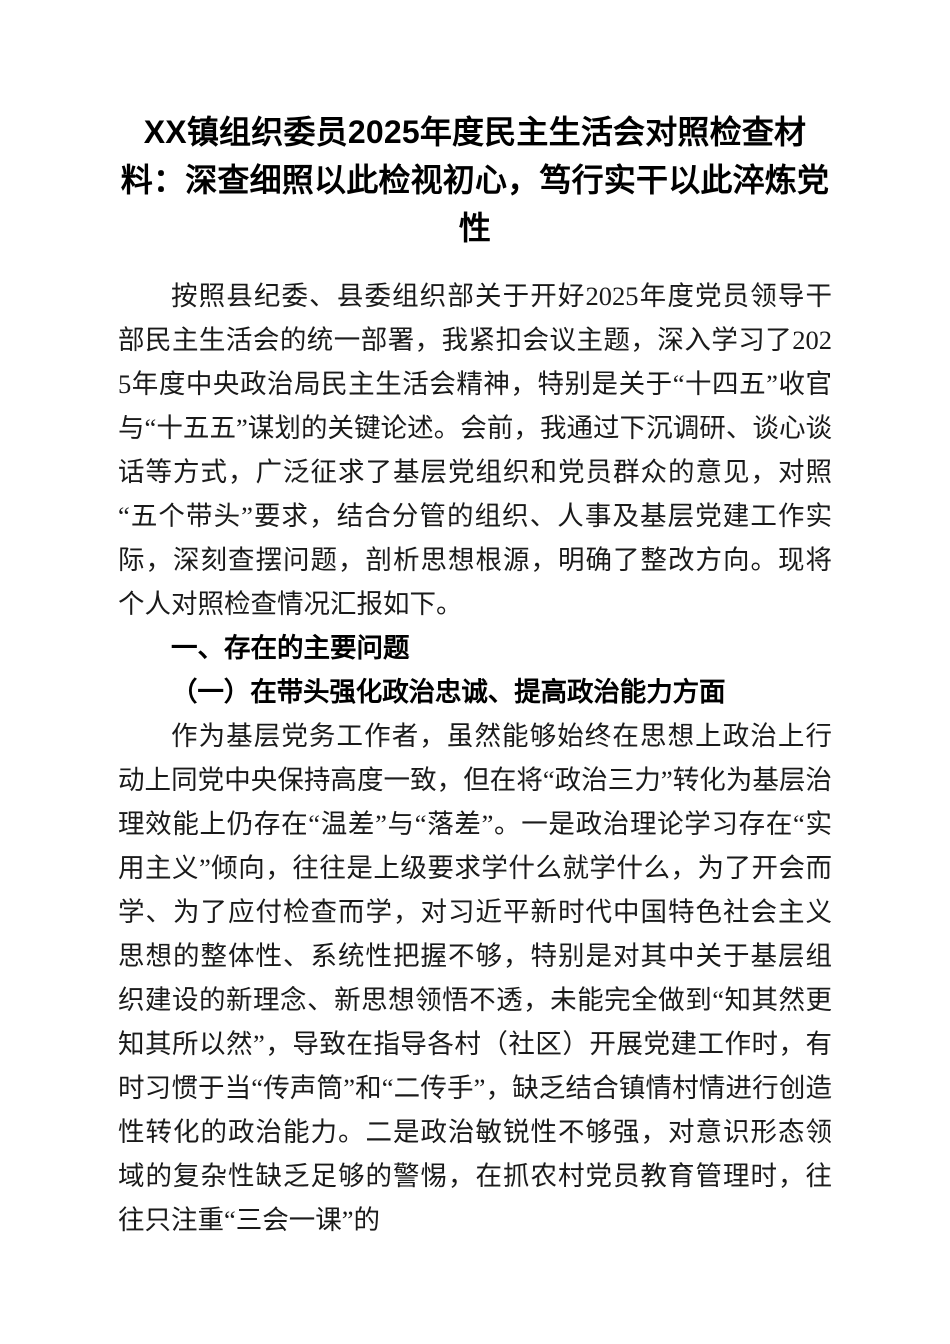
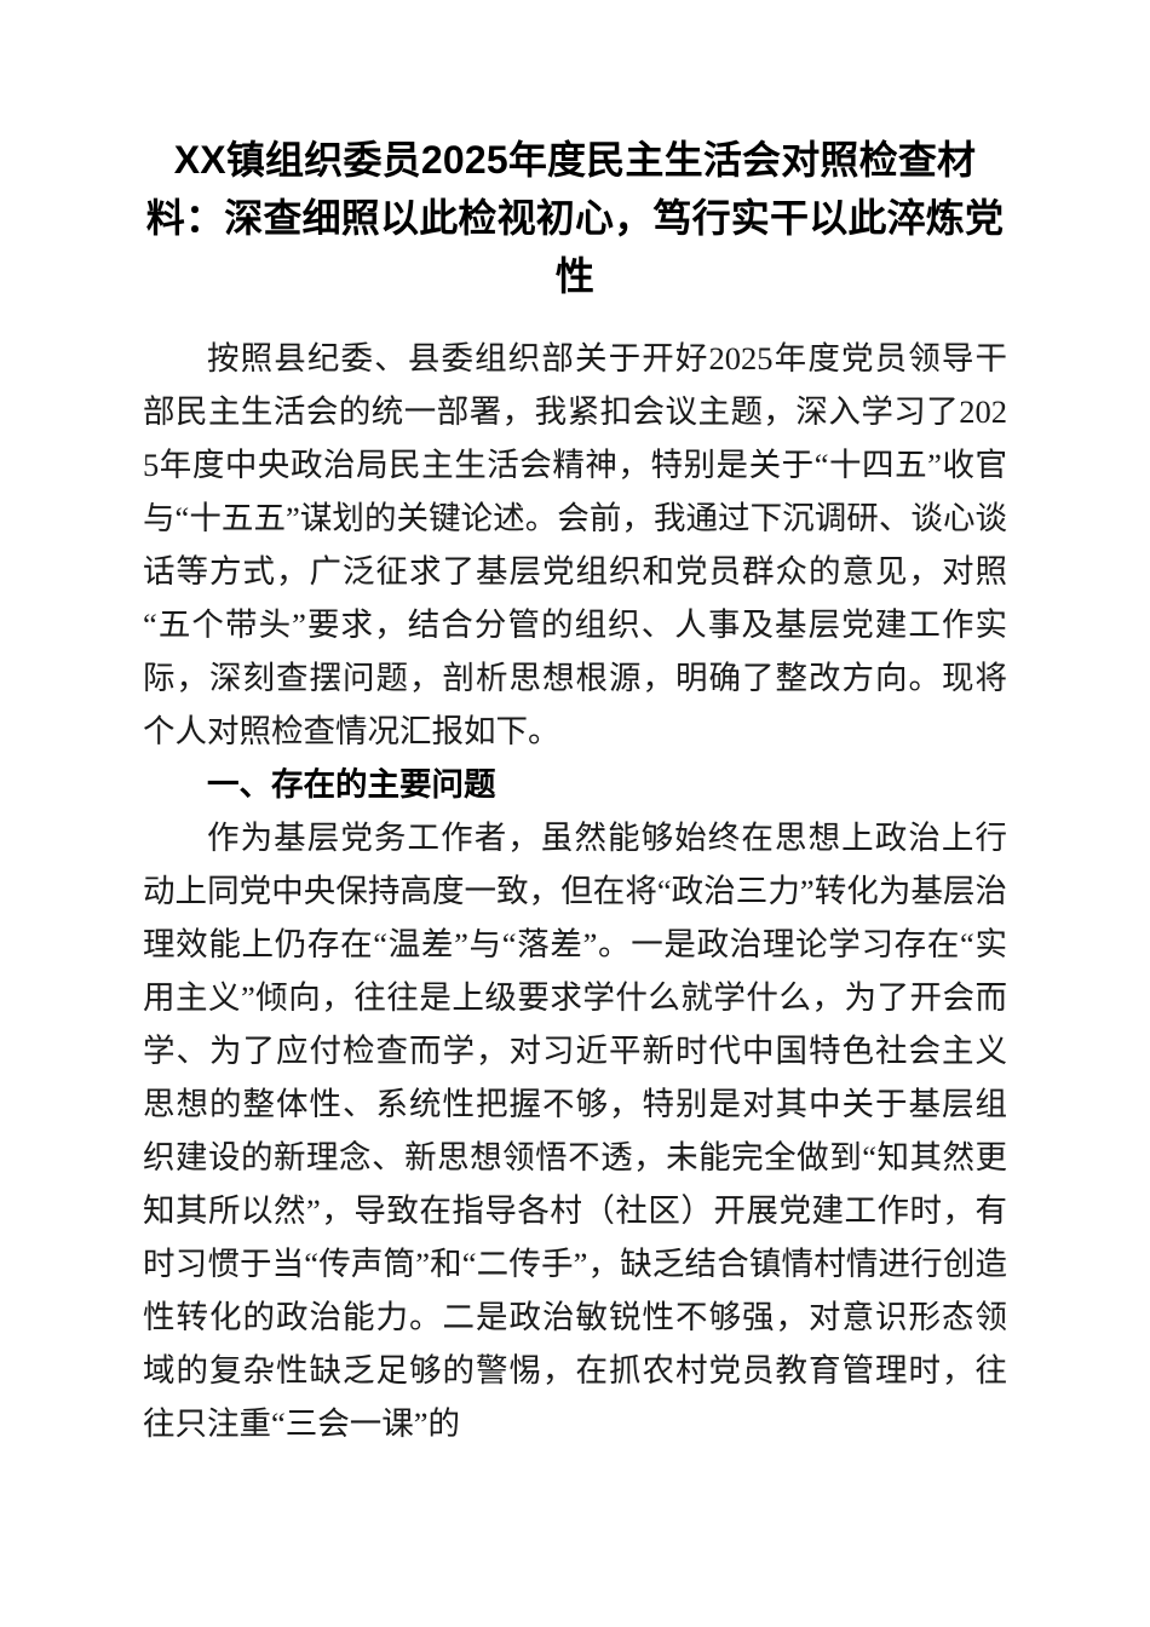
  XX镇组织委员2025年度民主生活会对照检查材料：深查细照以此检视初心，笃行实干以此淬炼党性
  按照县纪委、县委组织部关于开好2025年度党员领导干部民主生活会的统一部署，我紧扣会议主题，深入学习了2025年度中央政治局民主生活会精神，特别是关于“十四五”收官与“十五五”谋划的关键论述。会前，我通过下沉调研、谈心谈话等方式，广泛征求了基层党组织和党员群众的意见，对照“五个带头”要求，结合分管的组织、人事及基层党建工作实际，深刻查摆问题，剖析思想根源，明确了整改方向。现将个人对照检查情况汇报如下。
  一、存在的主要问题
- （一）在带头强化政治忠诚、提高政治能力方面
  作为基层党务工作者，虽然能够始终在思想上政治上行动上同党中央保持高度一致，但在将“政治三力”转化为基层治理效能上仍存在“温差”与“落差”。一是政治理论学习存在“实用主义”倾向，往往是上级要求学什么就学什么，为了开会而学、为了应付检查而学，对习近平新时代中国特色社会主义思想的整体性、系统性把握不够，特别是对其中关于基层组织建设的新理念、新思想领悟不透，未能完全做到“知其然更知其所以然”，导致在指导各村（社区）开展党建工作时，有时习惯于当“传声筒”和“二传手”，缺乏结合镇情村情进行创造性转化的政治能力。二是政治敏锐性不够强，对意识形态领域的复杂性缺乏足够的警惕，在抓农村党员教育管理时，往往只注重“三会一课”的
